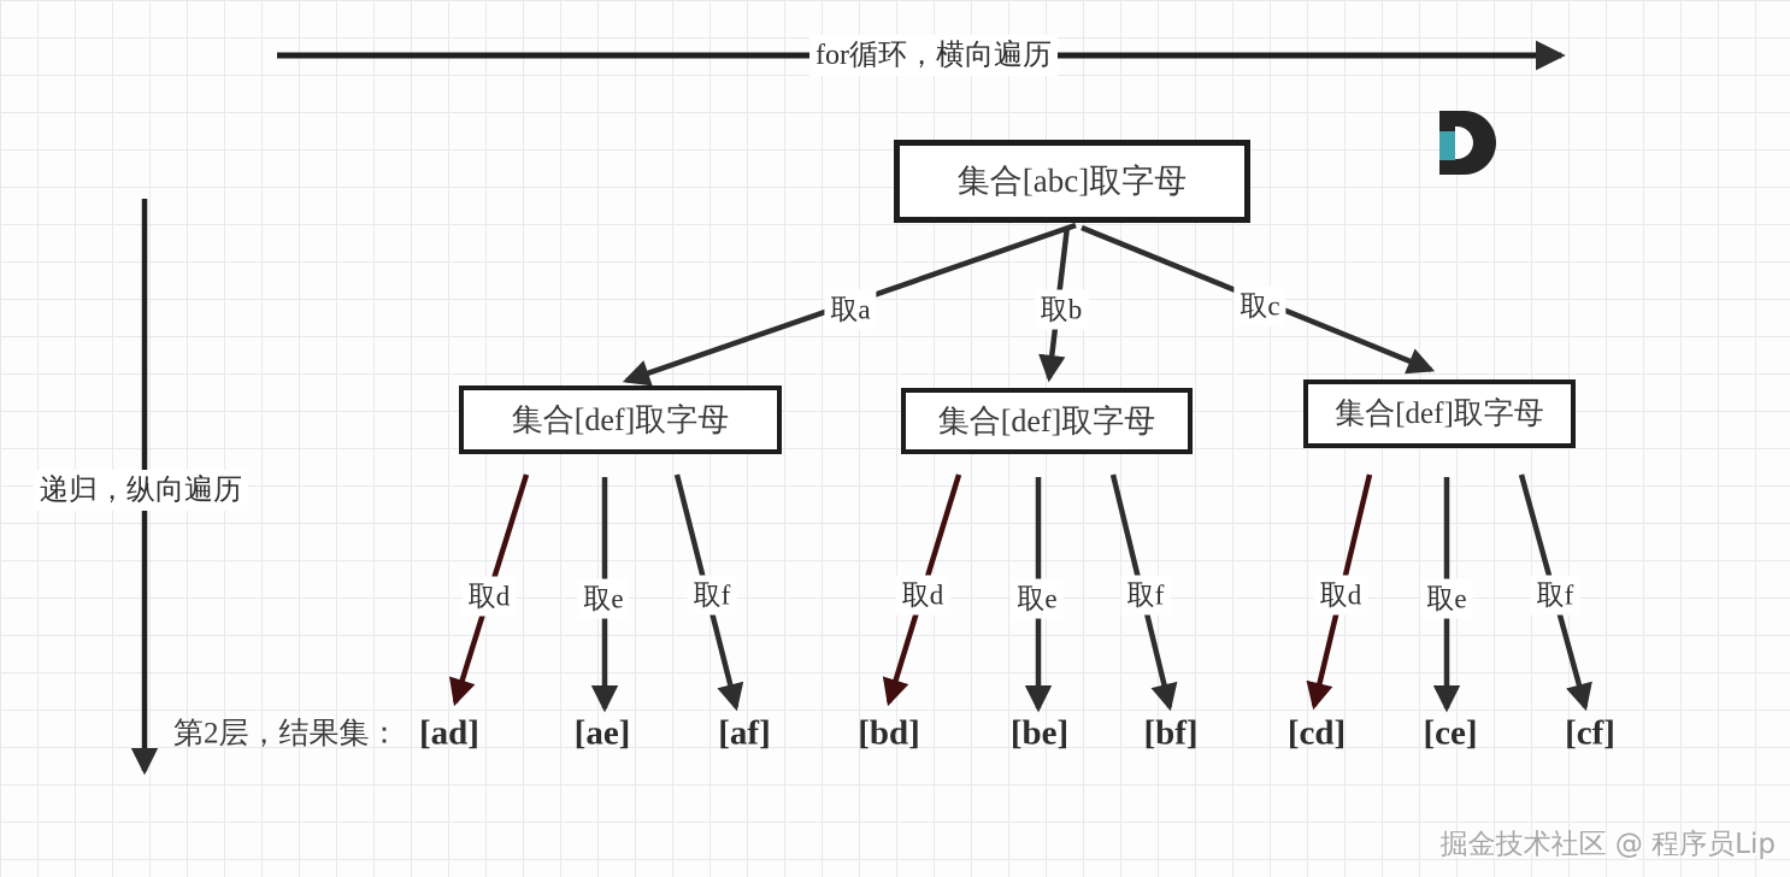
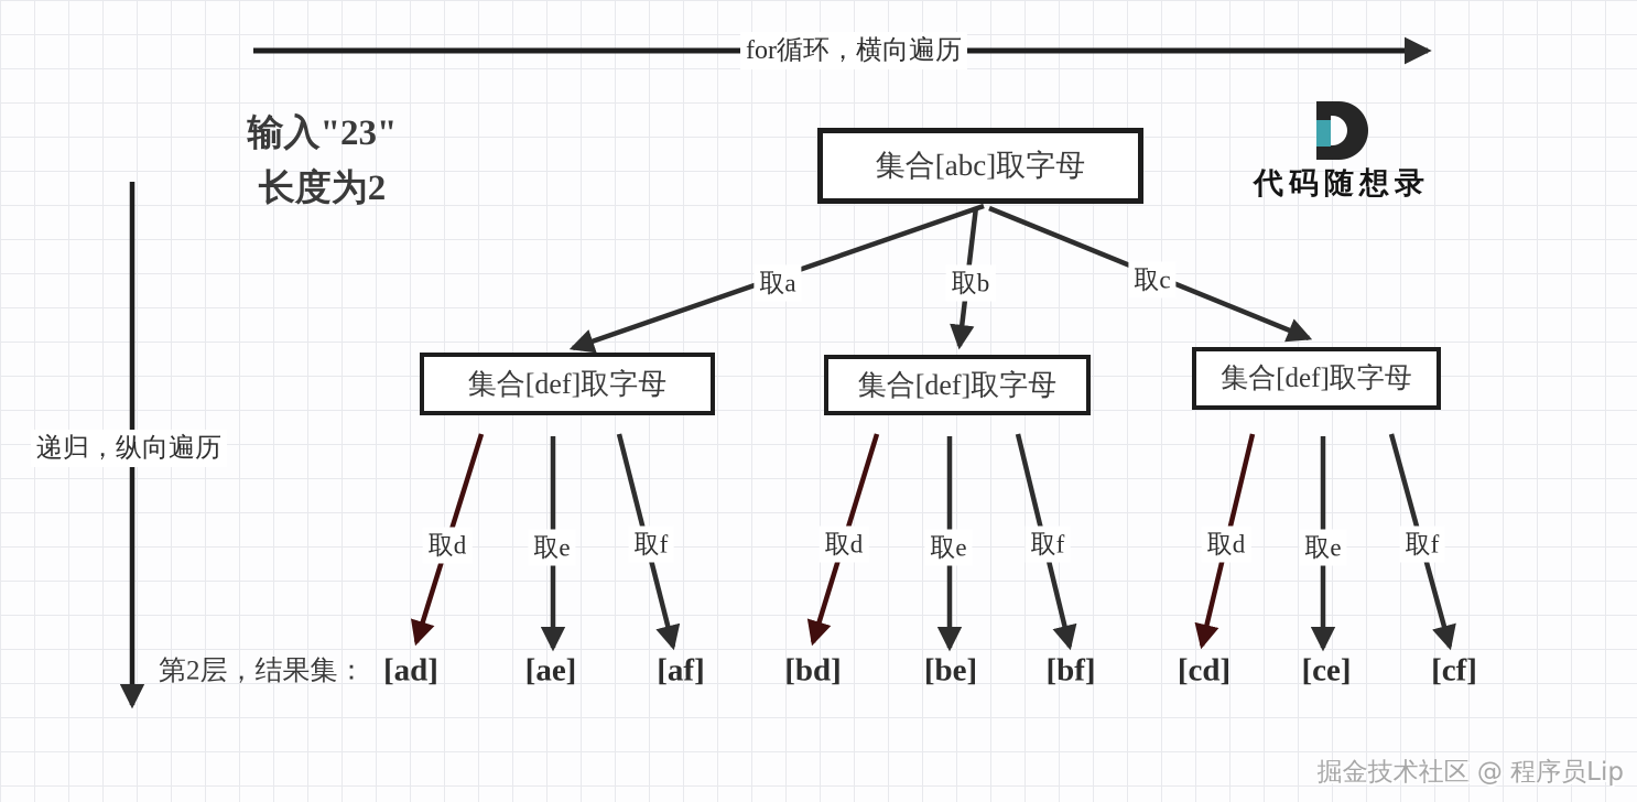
  for循环，横向遍历
  递归，纵向遍历
+ 输入"23"
+ 长度为2
+ 代码随想录
  集合[abc]取字母
  集合[def]取字母
  集合[def]取字母
  集合[def]取字母
  取a
  取b
  取c
  取d
  取e
  取f
  取d
  取e
  取f
  取d
  取e
  取f
  第2层，结果集：
  [ad]
  [ae]
  [af]
  [bd]
  [be]
  [bf]
  [cd]
  [ce]
  [cf]
  掘金技术社区 @ 程序员Lip
